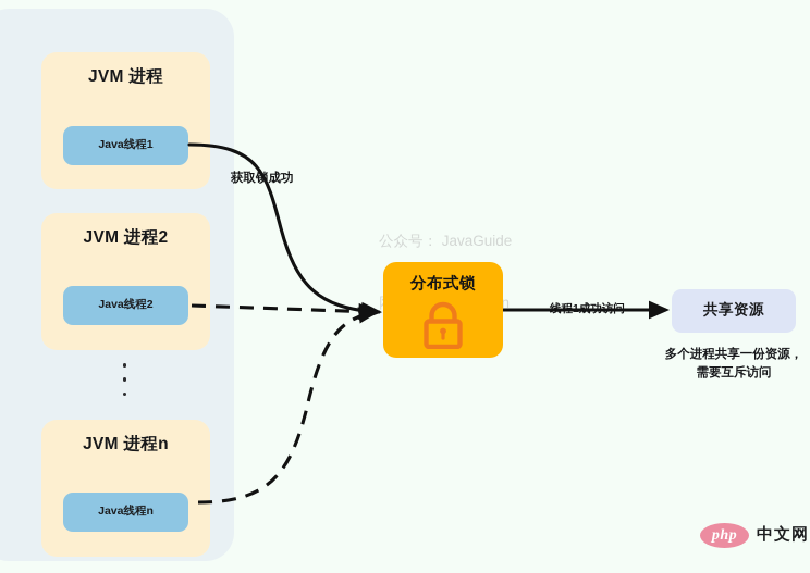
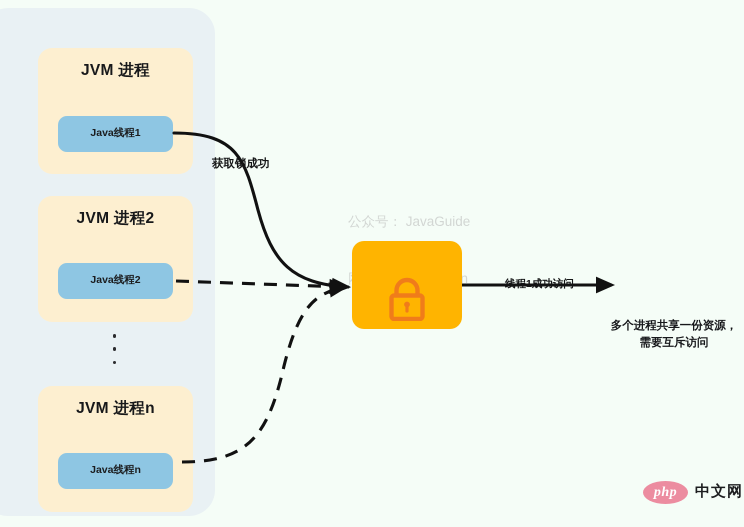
  JVM 进程
  Java线程1
  JVM 进程2
  Java线程2
  JVM 进程n
  Java线程n
  获取锁成功
  线程1成功访问
  公众号： JavaGuide
- 分布式锁
- 共享资源
  多个进程共享一份资源，
  需要互斥访问
  php
  中文网
